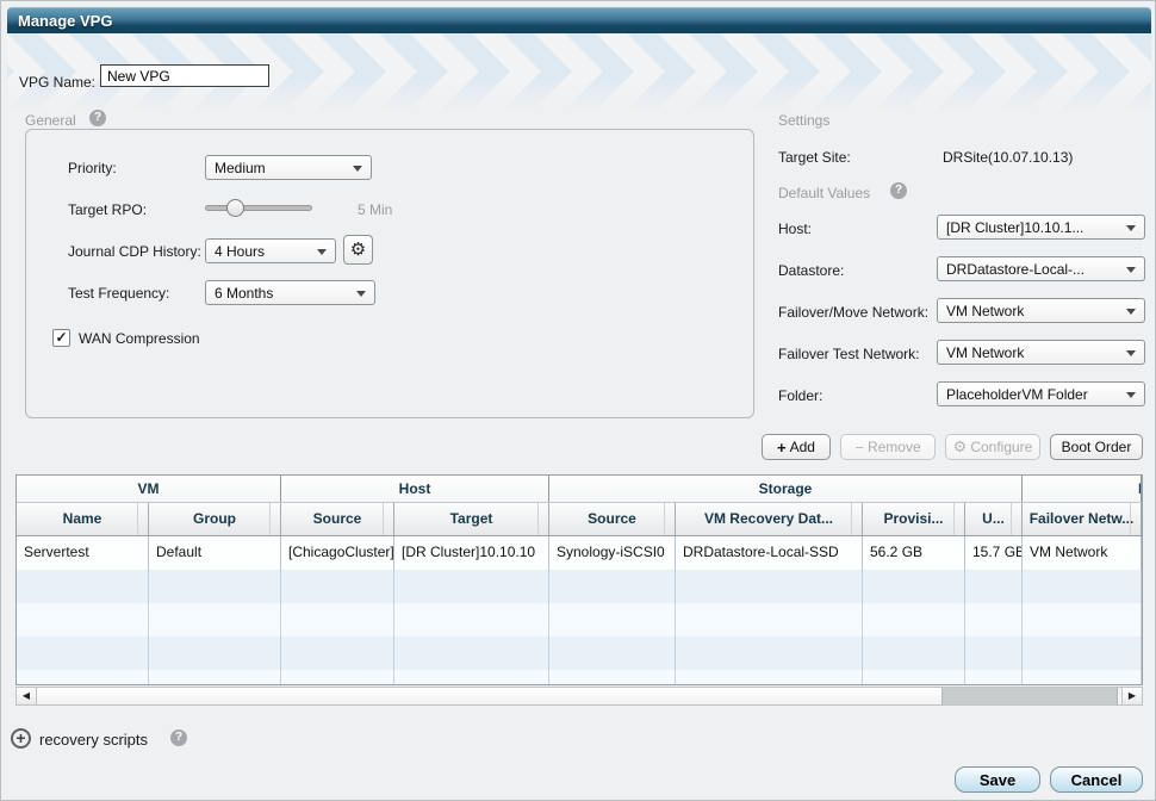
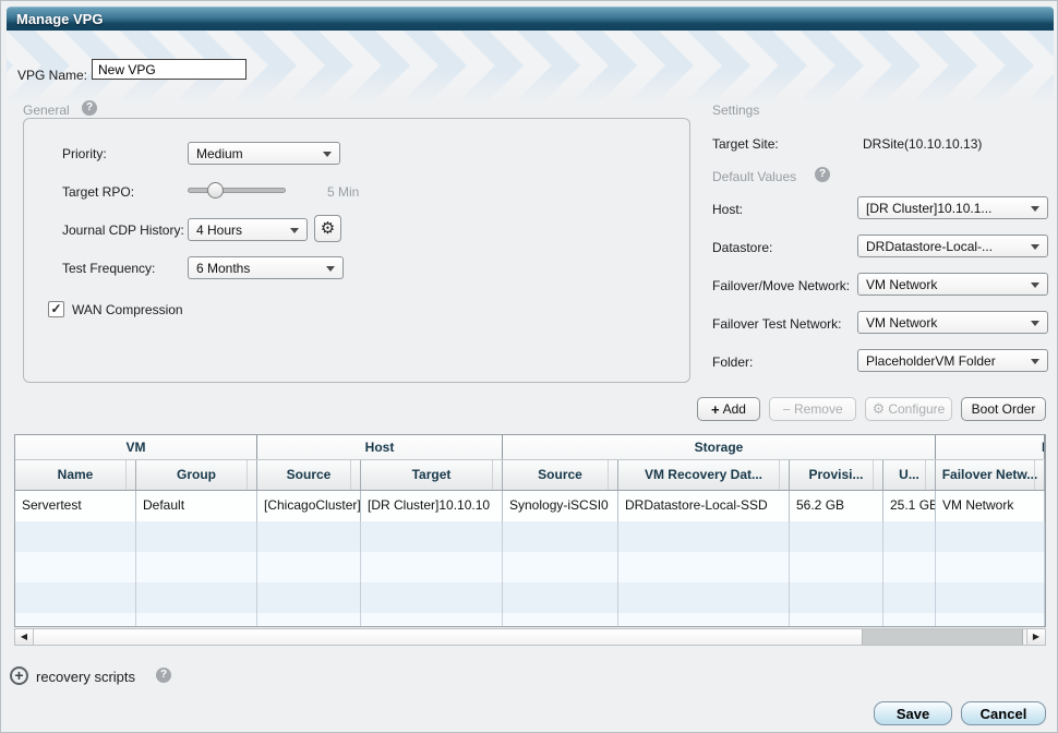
  Manage VPG
  VPG Name:
  New VPG
  General
  ?
  Priority:
  Medium
  Target RPO:
  5 Min
  Journal CDP History:
  4 Hours
  ⚙
  Test Frequency:
  6 Months
  ✓
  WAN Compression
  Settings
  Target Site:
- DRSite(10.07.10.13)
+ DRSite(10.10.10.13)
  Default Values
  ?
  Host:
  [DR Cluster]10.10.1...
  Datastore:
  DRDatastore-Local-...
  Failover/Move Network:
  VM Network
  Failover Test Network:
  VM Network
  Folder:
  PlaceholderVM Folder
  +
  Add
  −
  Remove
  ⚙
  Configure
  Boot Order
  VM
  Host
  Storage
  Name
  Group
  Source
  Target
  Source
  VM Recovery Dat...
  Provisi...
  U...
  Failover Netw...
  Servertest
  Default
  [ChicagoCluster]
  [DR Cluster]10.10.10
  Synology-iSCSI0
  DRDatastore-Local-SSD
  56.2 GB
- 15.7 GB
+ 25.1 GB
  VM Network
  ◀
  ▶
  +
  recovery scripts
  ?
  Save
  Cancel
